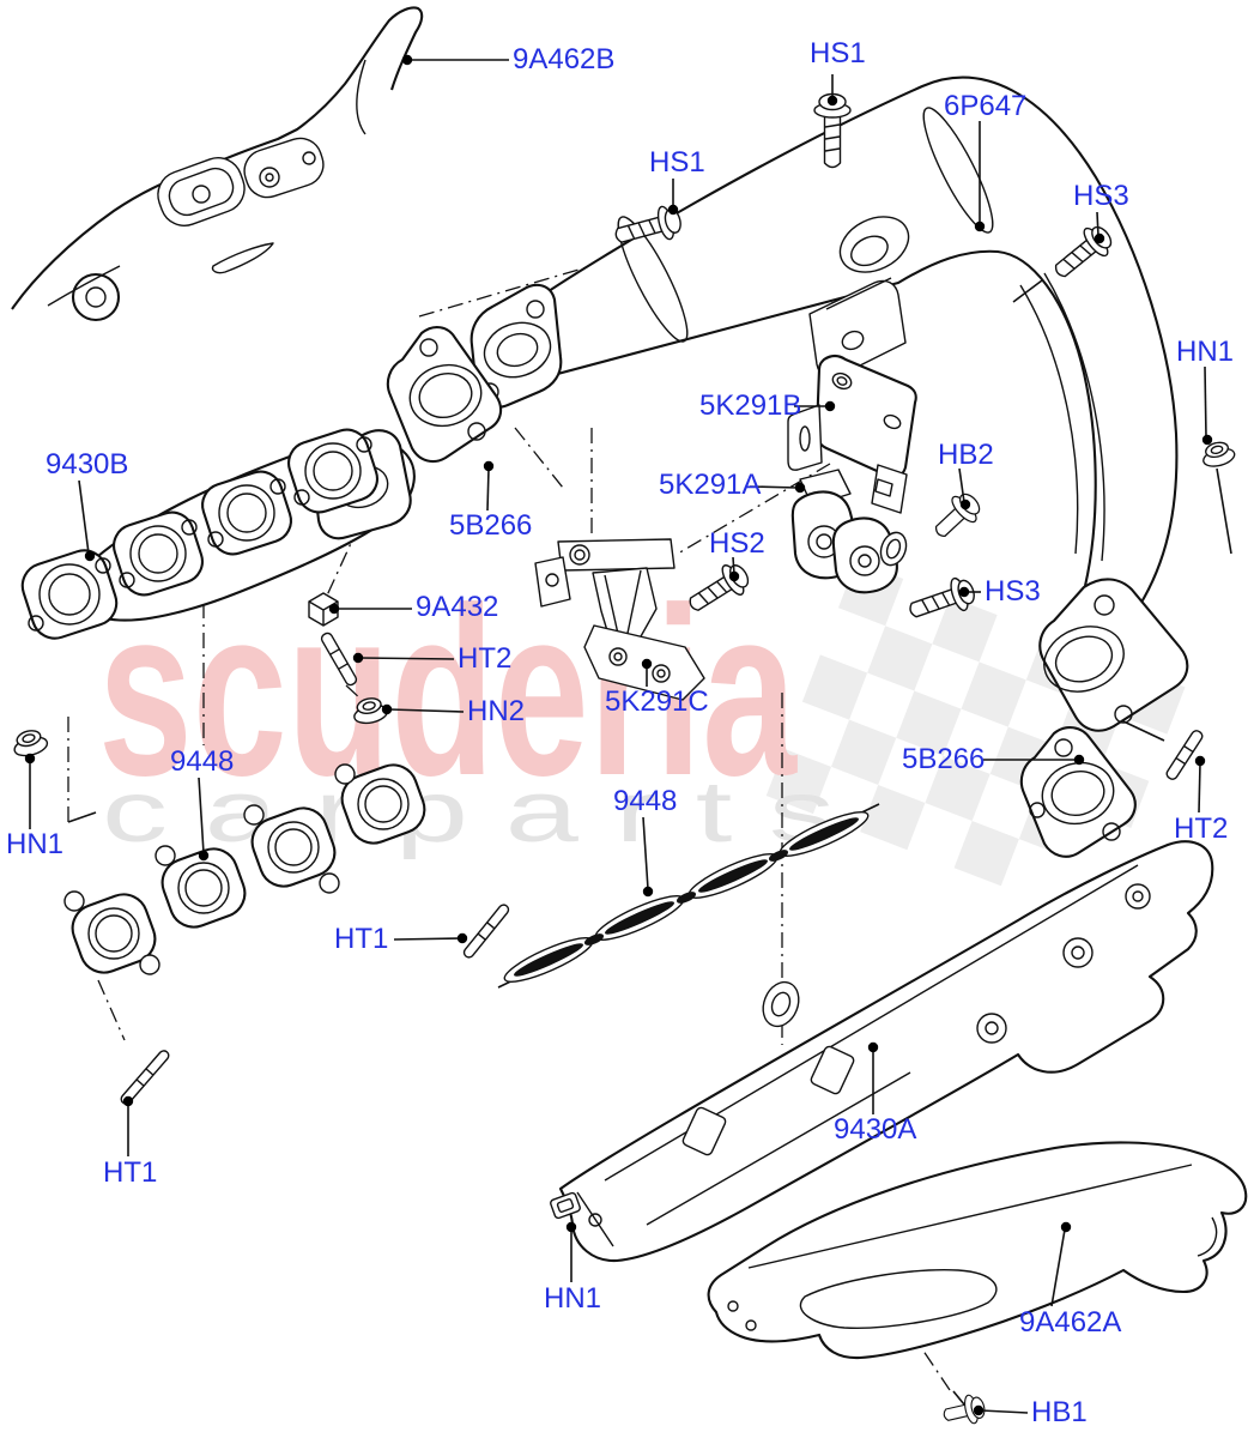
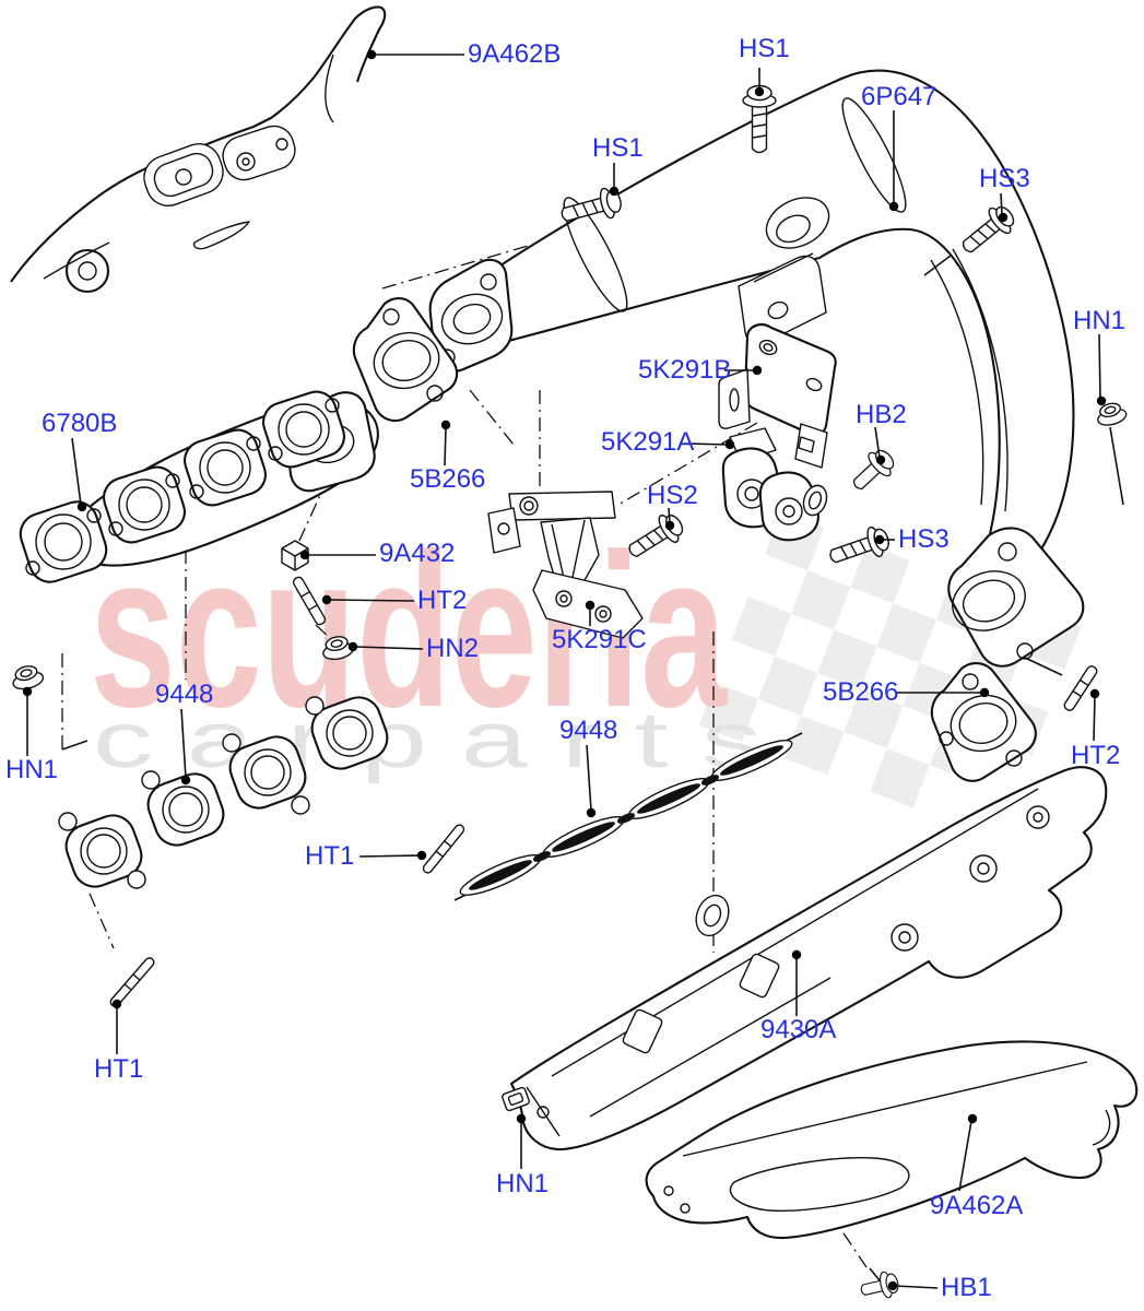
  scudera
  c a r p a r t s
  9A462B
  HS1
  6P647
  HS1
  HS3
  HN1
- 9430B
+ 6780B
  5B266
  5K291B
  5K291A
  HB2
  HS2
  HS3
  9A432
  HT2
  HN2
  5K291C
  5B266
  HT2
  HN1
  9448
  9448
  HT1
  HT1
  9430A
  HN1
  9A462A
  HB1
